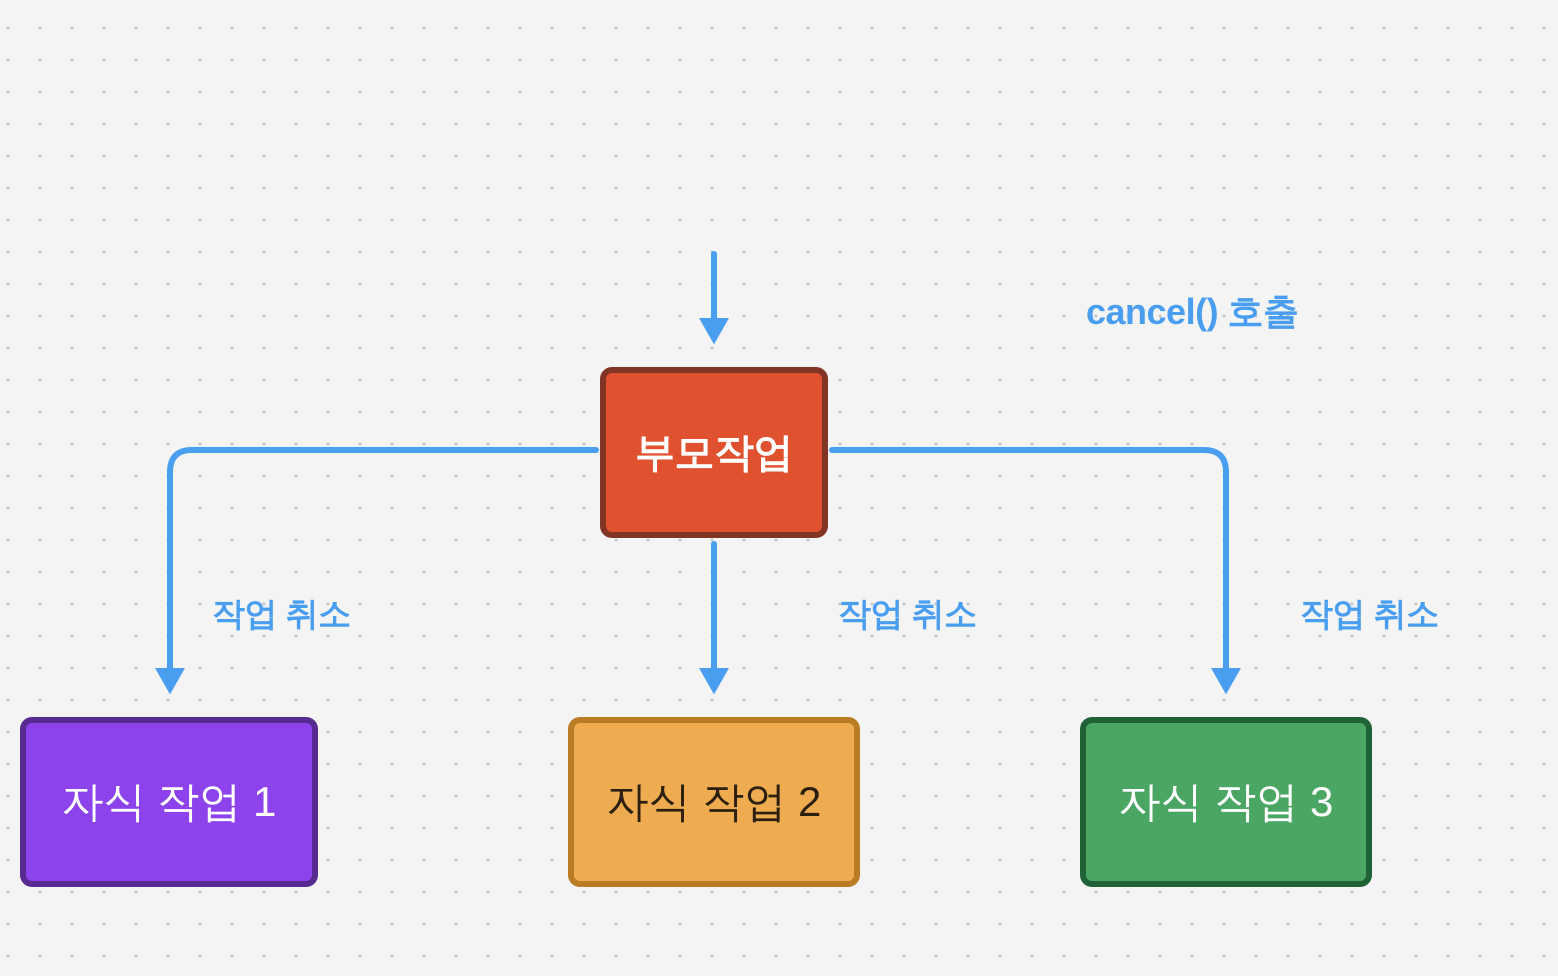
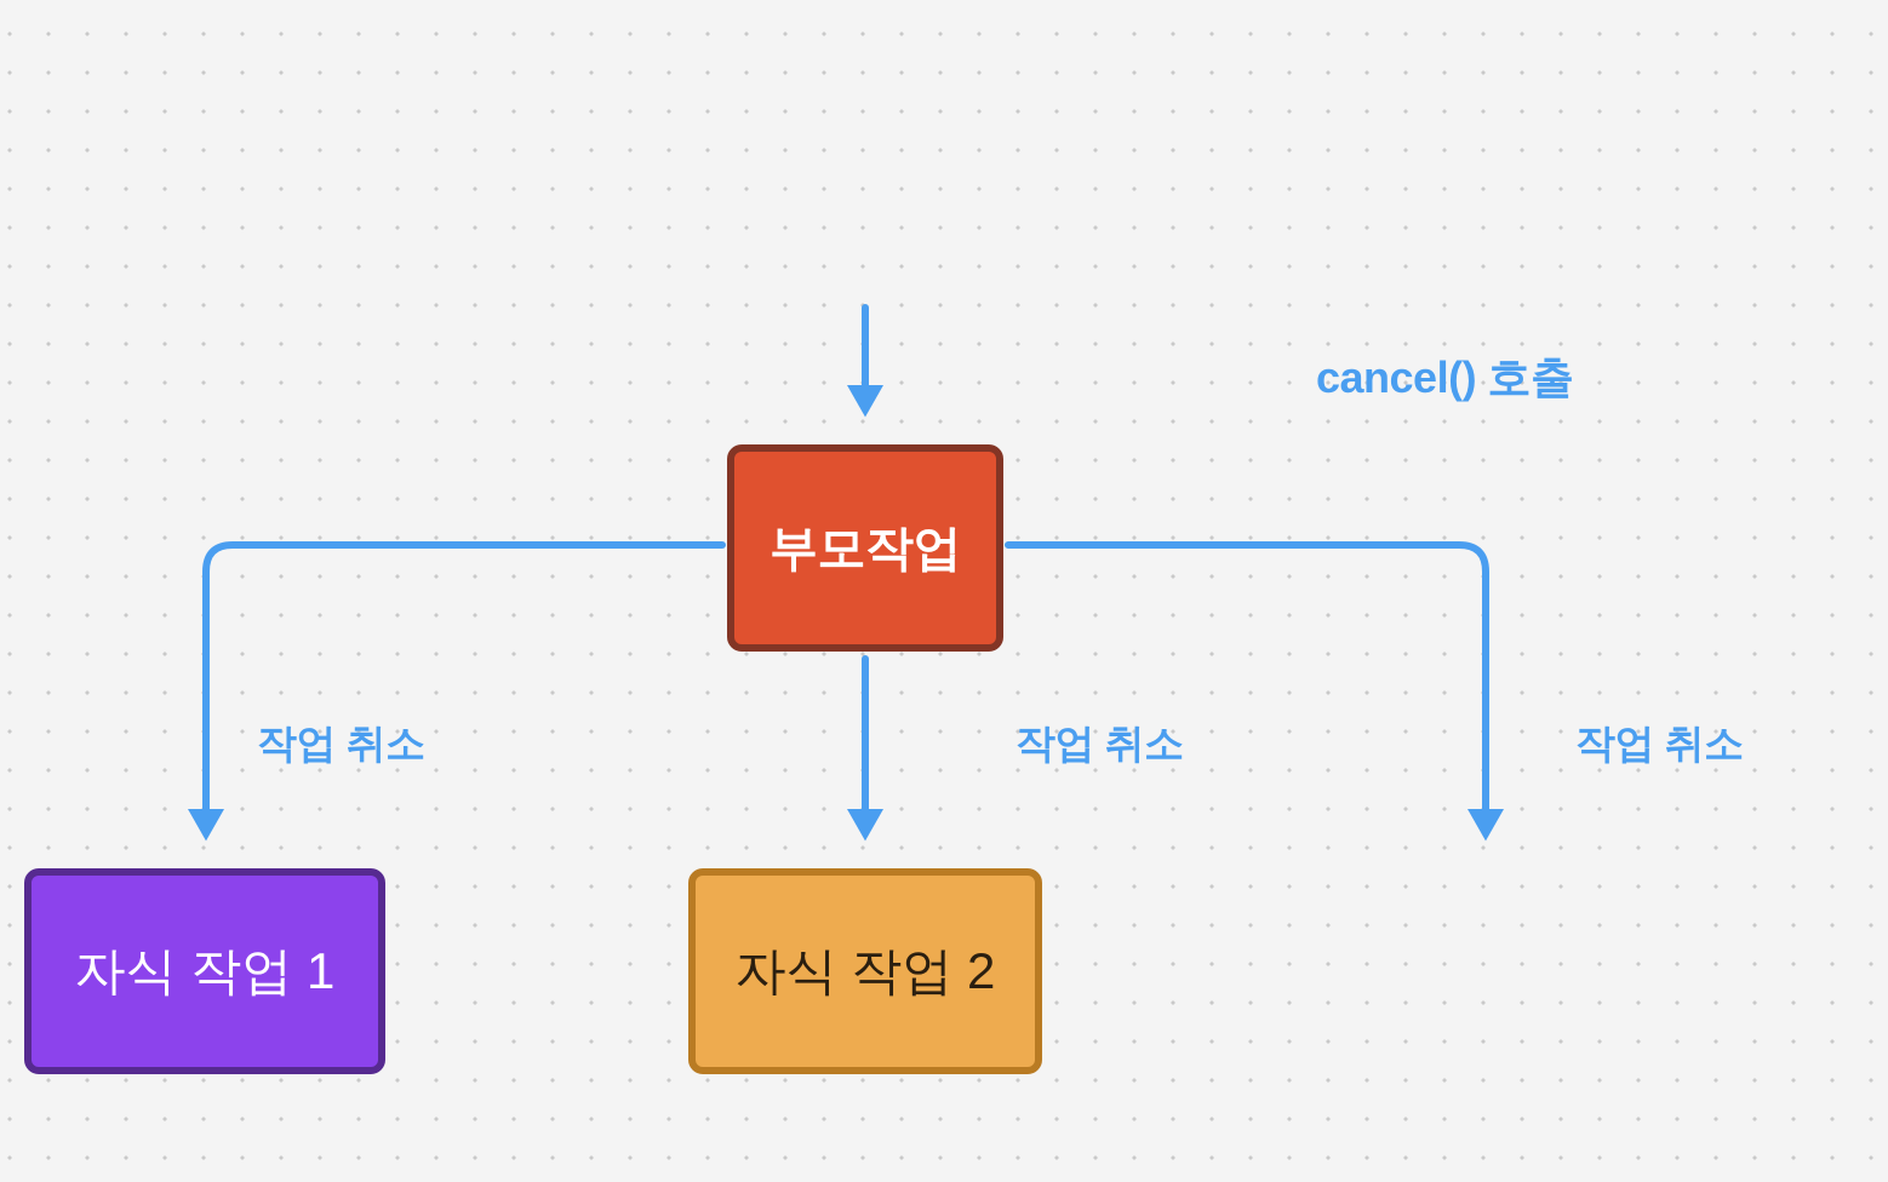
  부모작업
  자식 작업 1
  자식 작업 2
- 자식 작업 3
  cancel() 호출
  작업 취소
  작업 취소
  작업 취소
